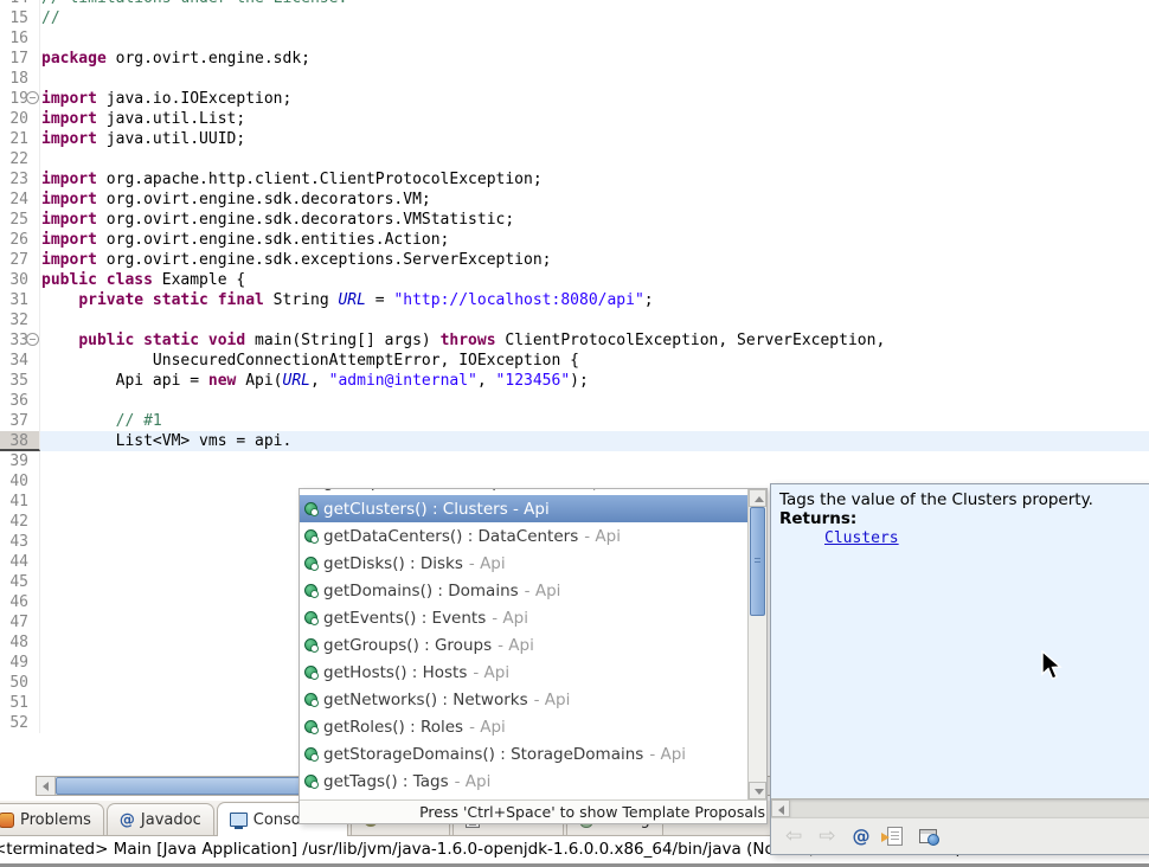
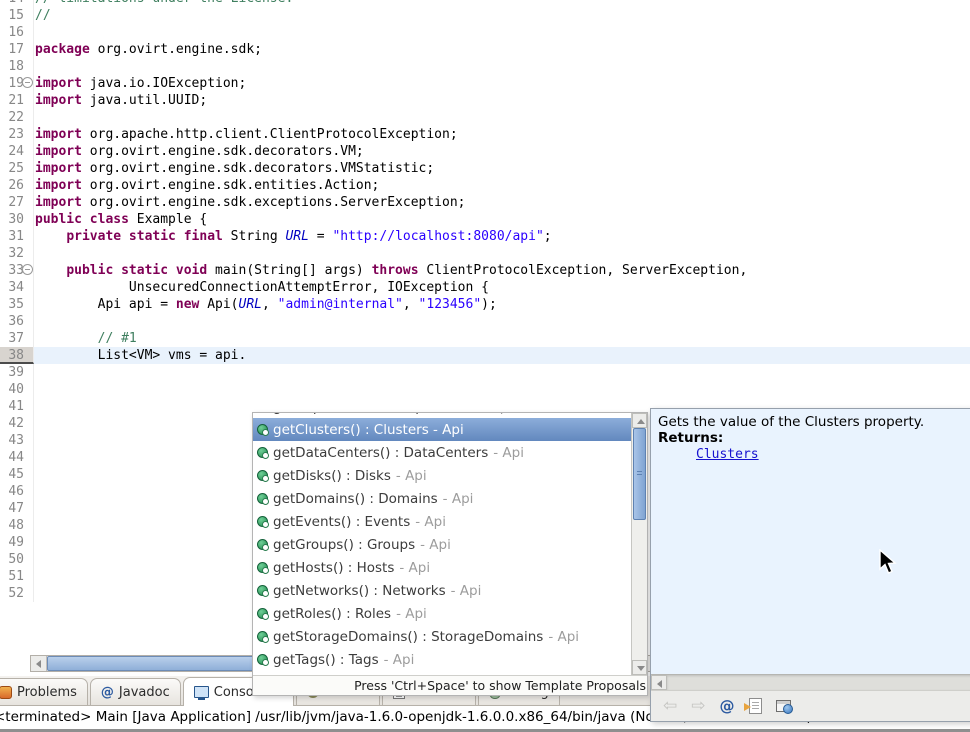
  15
  //
  16
  17
  package org.ovirt.engine.sdk;
  18
  19
  import java.io.IOException;
- 20
- import java.util.List;
  21
  import java.util.UUID;
  22
  23
  import org.apache.http.client.ClientProtocolException;
  24
  import org.ovirt.engine.sdk.decorators.VM;
  25
  import org.ovirt.engine.sdk.decorators.VMStatistic;
  26
  import org.ovirt.engine.sdk.entities.Action;
  27
  import org.ovirt.engine.sdk.exceptions.ServerException;
  30
  public class Example {
  31
  private static final String URL = "http://localhost:8080/api";
  32
  33
  public static void main(String[] args) throws ClientProtocolException, ServerException,
  34
  UnsecuredConnectionAttemptError, IOException {
  35
  Api api = new Api(URL, "admin@internal", "123456");
  36
  37
  // #1
  38
  List<VM> vms = api.
  39
  40
  41
  42
  43
  44
  45
  46
  47
  48
  49
  50
  51
  52
  Problems
  @
  Javadoc
  Conso
  terminated> Main [Java Application] /usr/lib/jvm/java-1.6.0-openjdk-1.6.0.0.x86_64/bin/java (N
  getClusters() : Clusters - Api
  getDataCenters() : DataCenters
  - Api
  getDisks() : Disks
  - Api
  getDomains() : Domains
  - Api
  getEvents() : Events
  - Api
  getGroups() : Groups
  - Api
  getHosts() : Hosts
  - Api
  getNetworks() : Networks
  - Api
  getRoles() : Roles
  - Api
  getStorageDomains() : StorageDomains
  - Api
  getTags() : Tags
  - Api
  Press 'Ctrl+Space' to show Template Proposals
- Tags the value of the Clusters property.
+ Gets the value of the Clusters property.
  Returns:
  Clusters
  ⇦
  ⇨
  @
